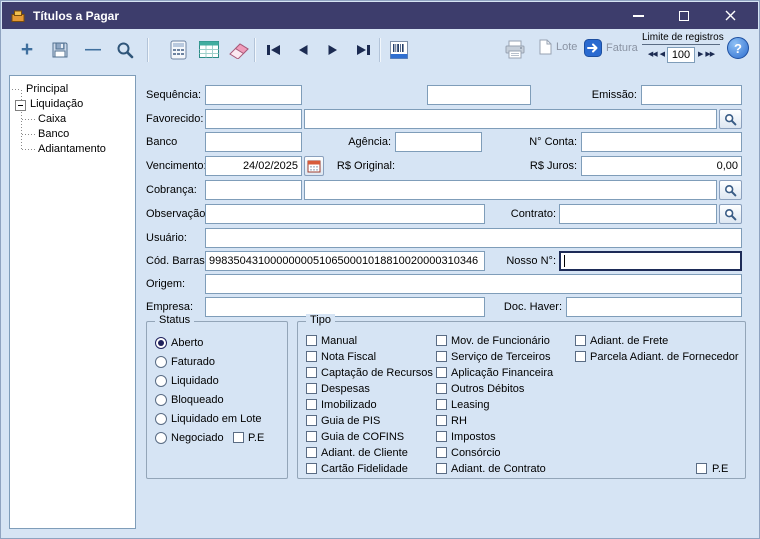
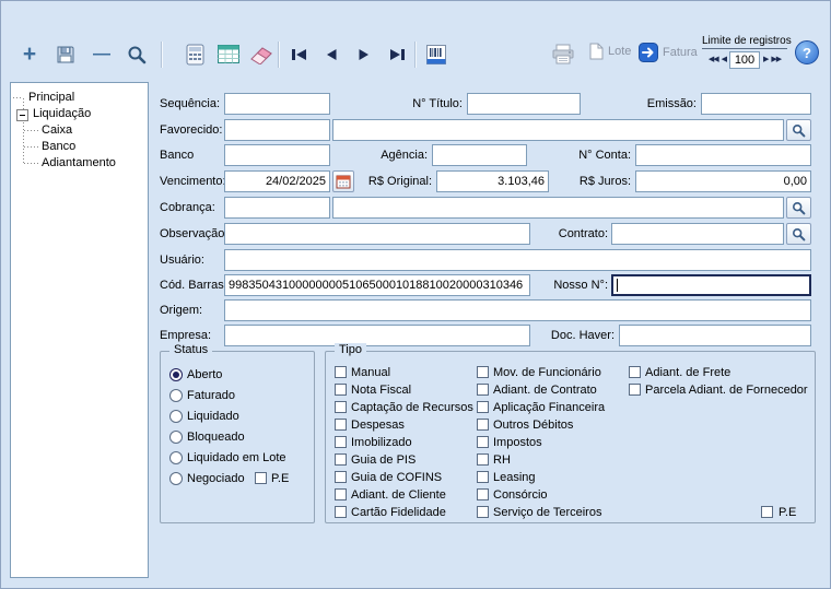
- Títulos a Pagar
  +
  —
  Lote
  Fatura
  Limite de registros
  100
  ?
  Principal
  Liquidação
  Caixa
  Banco
  Adiantamento
  Sequência:
+ N° Título:
  Emissão:
  Favorecido:
  Banco
  Agência:
  N° Conta:
  Vencimento
  R$ Original:
  R$ Juros:
  Cobrança:
  Observação
  Contrato:
  Usuário:
  Cód. Barras
  Nosso N°:
  Origem:
  Empresa:
  Doc. Haver:
  24/02/2025
+ 3.103,46
  0,00
  99835043100000000510650001018810020000310346
  Status
  Aberto
  Faturado
  Liquidado
  Bloqueado
  Liquidado em Lote
  Negociado
  P.E
  Tipo
  Manual
  Nota Fiscal
  Captação de Recursos
  Despesas
  Imobilizado
  Guia de PIS
  Guia de COFINS
  Adiant. de Cliente
  Cartão Fidelidade
  Mov. de Funcionário
- Serviço de Terceiros
+ Adiant. de Contrato
  Aplicação Financeira
  Outros Débitos
- Leasing
+ Impostos
  RH
- Impostos
+ Leasing
  Consórcio
- Adiant. de Contrato
+ Serviço de Terceiros
  Adiant. de Frete
  Parcela Adiant. de Fornecedor
  P.E
